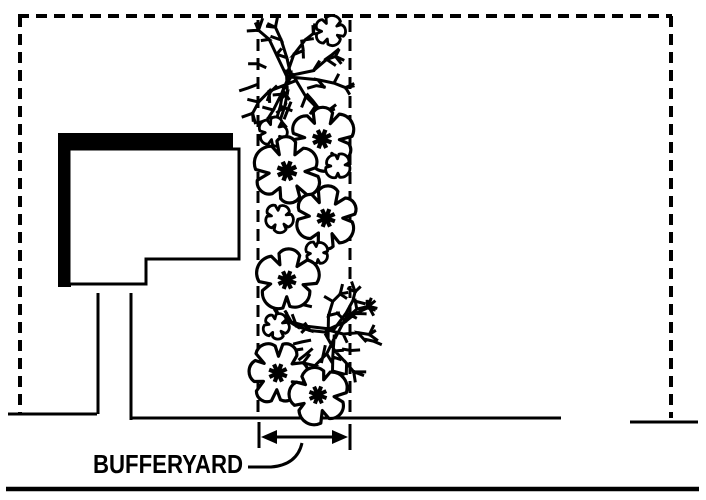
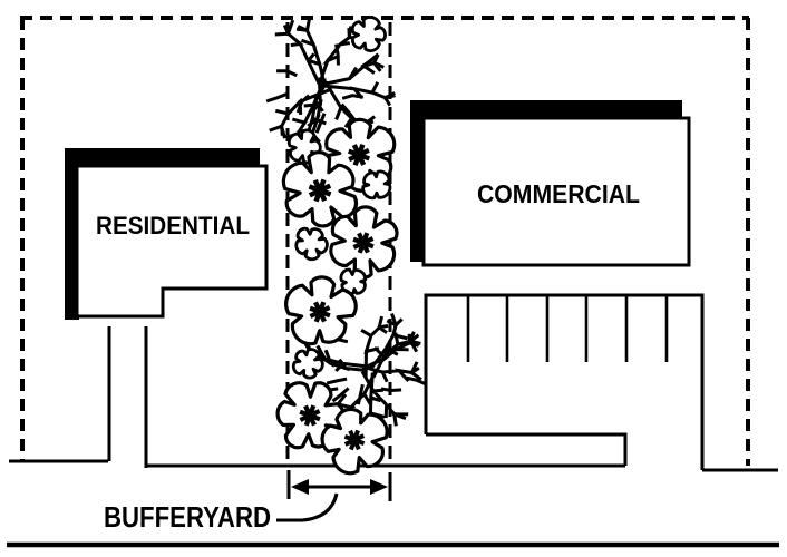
+ RESIDENTIAL
+ COMMERCIAL
  BUFFERYARD
